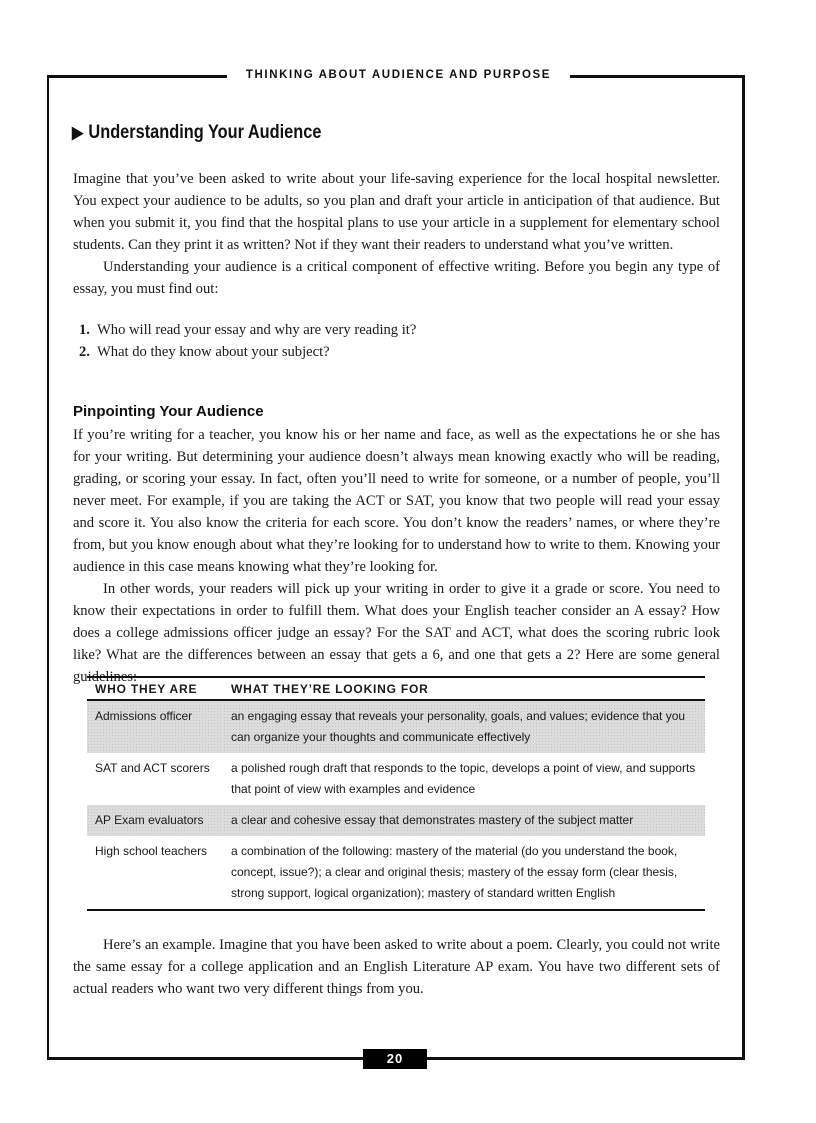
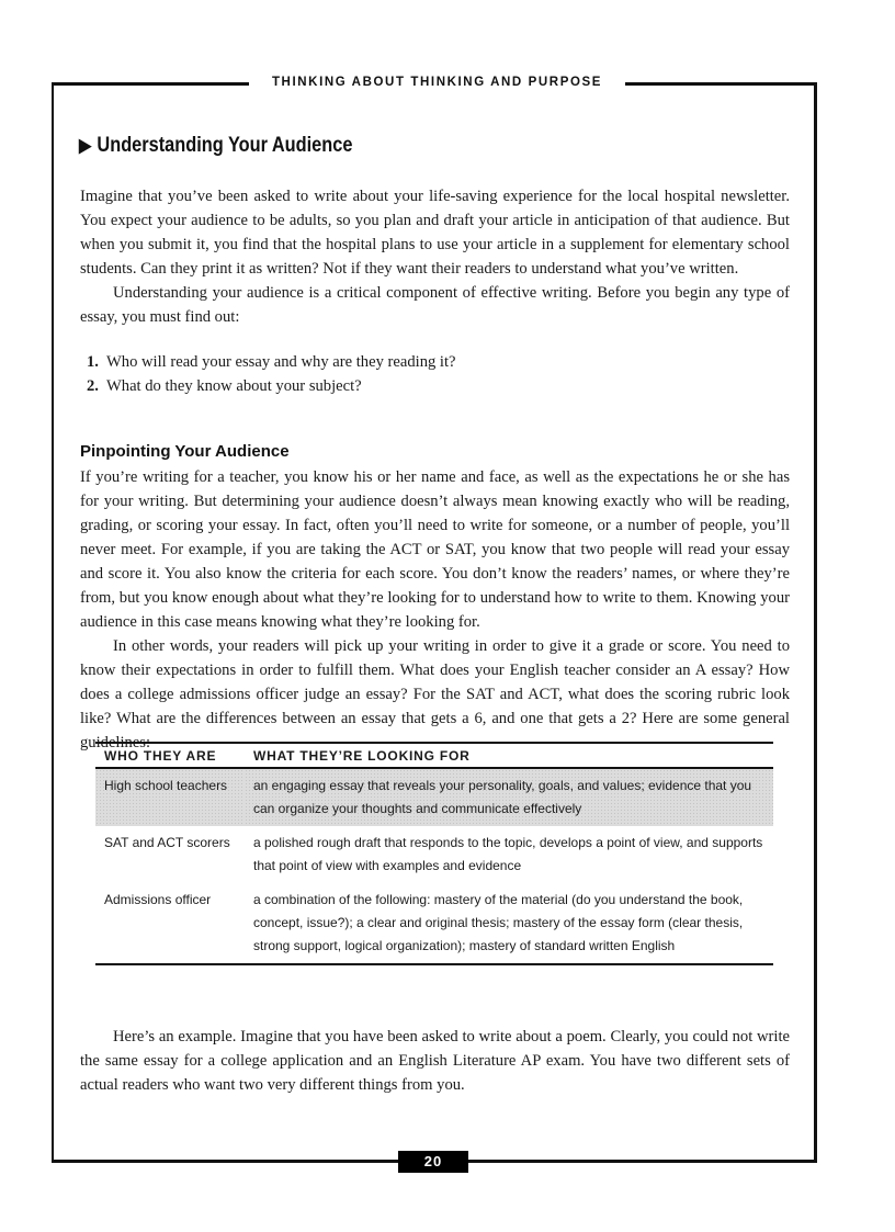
- THINKING ABOUT AUDIENCE AND PURPOSE
+ THINKING ABOUT THINKING AND PURPOSE
  ▶ Understanding Your Audience
  Imagine that you’ve been asked to write about your life-saving experience for the local hospital newsletter. You expect your audience to be adults, so you plan and draft your article in anticipation of that audience. But when you submit it, you find that the hospital plans to use your article in a supplement for elementary school students. Can they print it as written? Not if they want their readers to understand what you’ve written.
  Understanding your audience is a critical component of effective writing. Before you begin any type of essay, you must find out:
  1.
- Who will read your essay and why are very reading it?
+ Who will read your essay and why are they reading it?
  2.
  What do they know about your subject?
  Pinpointing Your Audience
  If you’re writing for a teacher, you know his or her name and face, as well as the expectations he or she has for your writing. But determining your audience doesn’t always mean knowing exactly who will be reading, grading, or scoring your essay. In fact, often you’ll need to write for someone, or a number of people, you’ll never meet. For example, if you are taking the ACT or SAT, you know that two people will read your essay and score it. You also know the criteria for each score. You don’t know the readers’ names, or where they’re from, but you know enough about what they’re looking for to understand how to write to them. Knowing your audience in this case means knowing what they’re looking for.
  In other words, your readers will pick up your writing in order to give it a grade or score. You need to know their expectations in order to fulfill them. What does your English teacher consider an A essay? How does a college admissions officer judge an essay? For the SAT and ACT, what does the scoring rubric look like? What are the differences between an essay that gets a 6, and one that gets a 2? Here are some general guidelines:
  WHO THEY ARE	WHAT THEY’RE LOOKING FOR
- Admissions officer	an engaging essay that reveals your personality, goals, and values; evidence that you can organize your thoughts and communicate effectively
+ High school teachers	an engaging essay that reveals your personality, goals, and values; evidence that you can organize your thoughts and communicate effectively
  SAT and ACT scorers	a polished rough draft that responds to the topic, develops a point of view, and supports that point of view with examples and evidence
- AP Exam evaluators	a clear and cohesive essay that demonstrates mastery of the subject matter
- High school teachers	a combination of the following: mastery of the material (do you understand the book, concept, issue?); a clear and original thesis; mastery of the essay form (clear thesis, strong support, logical organization); mastery of standard written English
+ Admissions officer	a combination of the following: mastery of the material (do you understand the book, concept, issue?); a clear and original thesis; mastery of the essay form (clear thesis, strong support, logical organization); mastery of standard written English
  Here’s an example. Imagine that you have been asked to write about a poem. Clearly, you could not write the same essay for a college application and an English Literature AP exam. You have two different sets of actual readers who want two very different things from you.
  20
